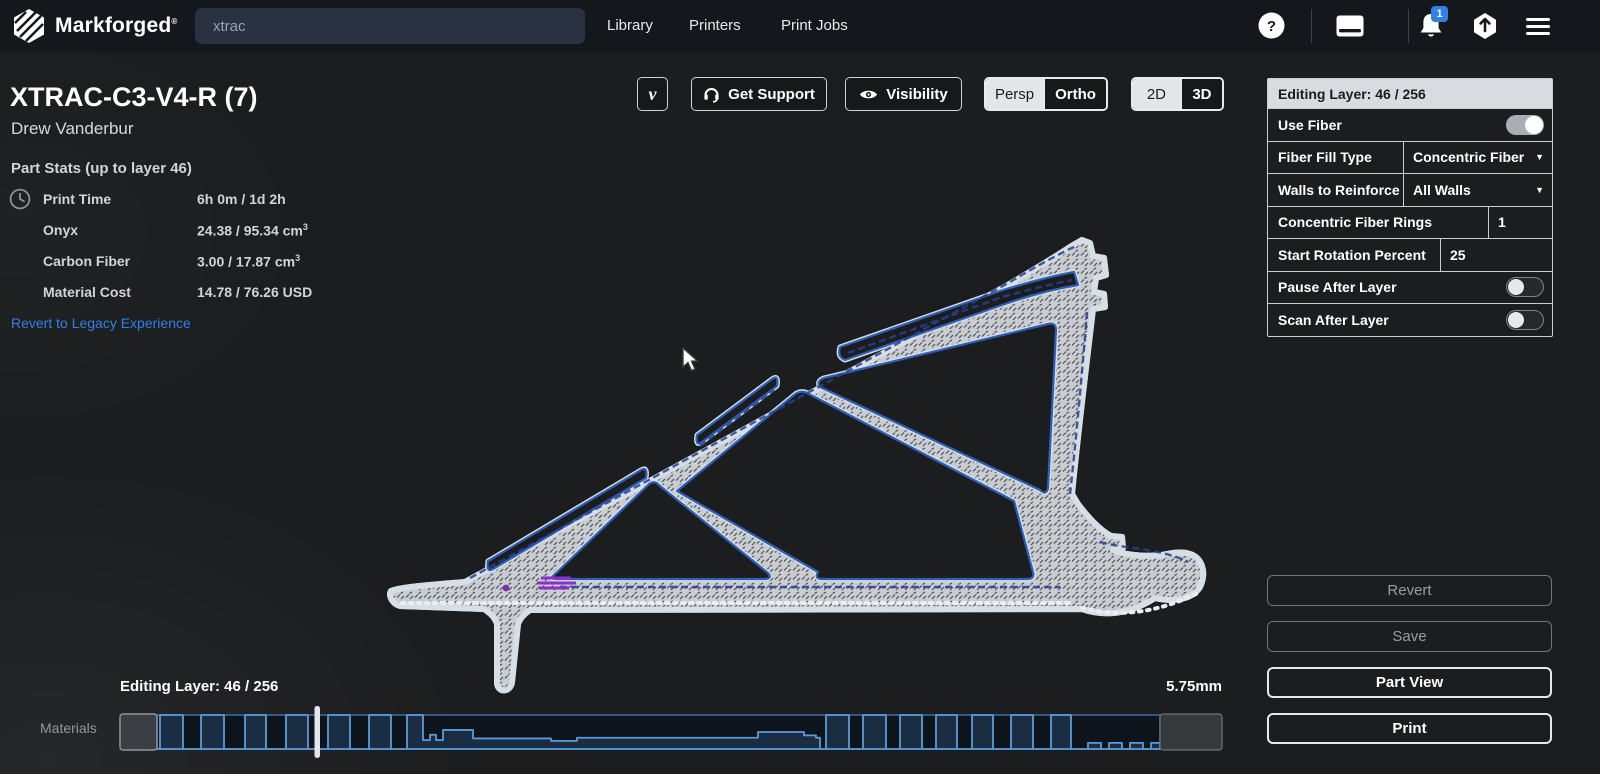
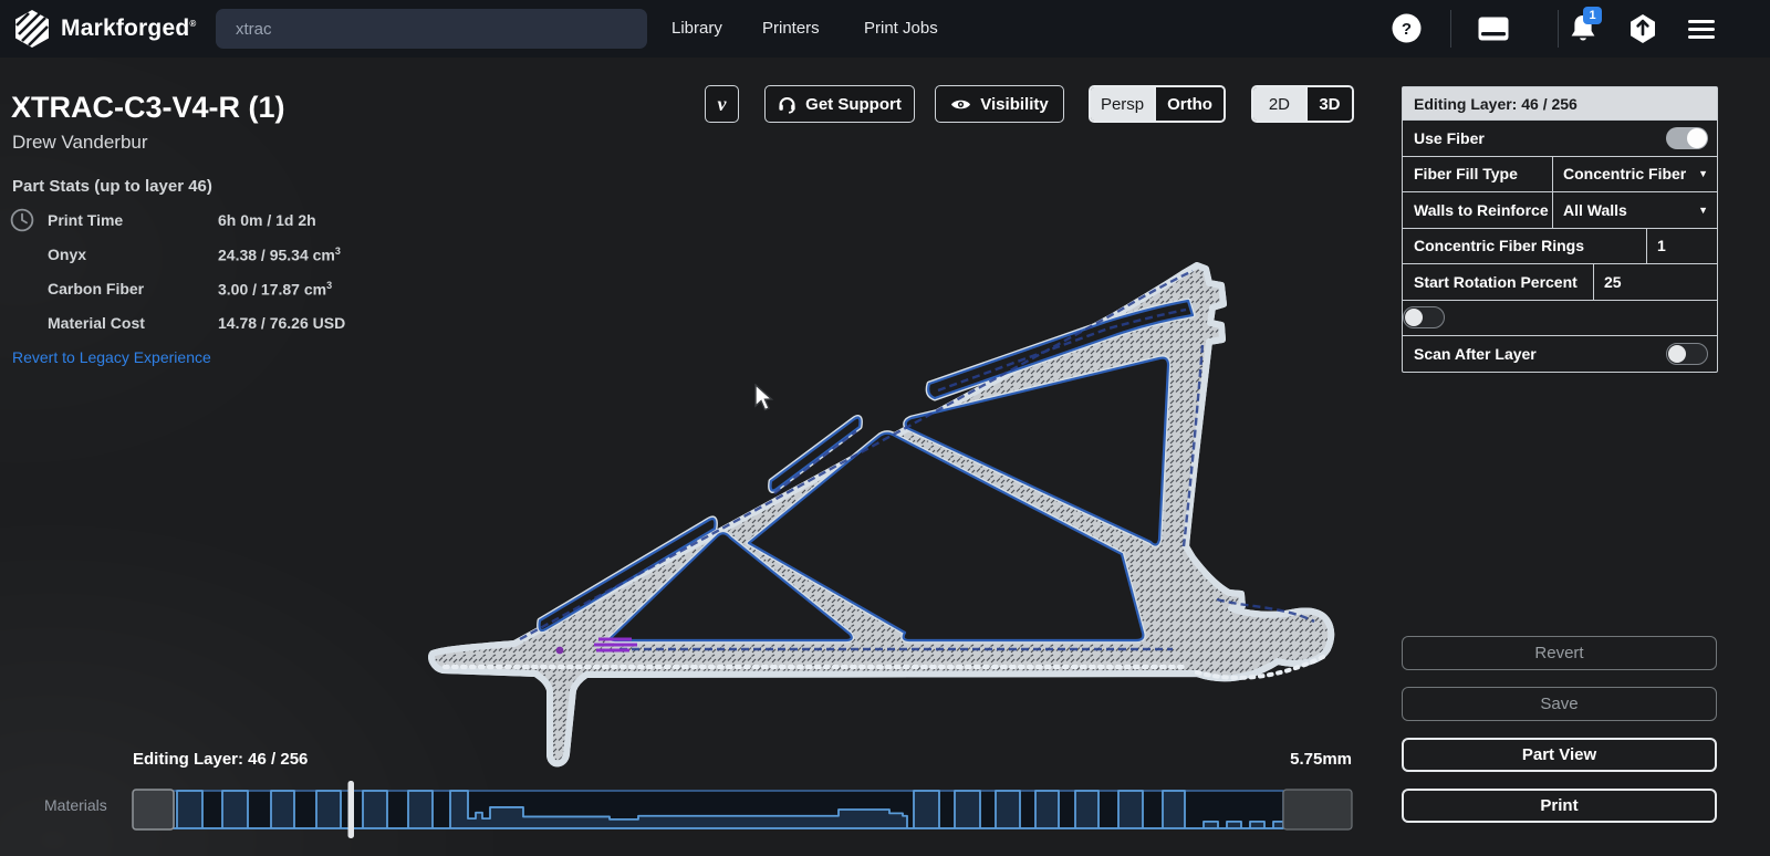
  Markforged®
  xtrac
  Library
  Printers
  Print Jobs
  ?
  1
- XTRAC-C3-V4-R (7)
+ XTRAC-C3-V4-R (1)
  Drew Vanderbur
  Part Stats (up to layer 46)
  Print Time
  6h 0m / 1d 2h
  Onyx
  24.38 / 95.34 cm3
  Carbon Fiber
  3.00 / 17.87 cm3
  Material Cost
  14.78 / 76.26 USD
  Revert to Legacy Experience
  ν
  Get Support
  Visibility
  Persp
  Ortho
  2D
  3D
  Editing Layer: 46 / 256
  Use Fiber
  Fiber Fill Type
  Concentric Fiber
  ▼
  Walls to Reinforce
  All Walls
  ▼
  Concentric Fiber Rings
  1
  Start Rotation Percent
  25
- Pause After Layer
  Scan After Layer
  Revert
  Save
  Part View
  Print
  Editing Layer: 46 / 256
  5.75mm
  Materials
